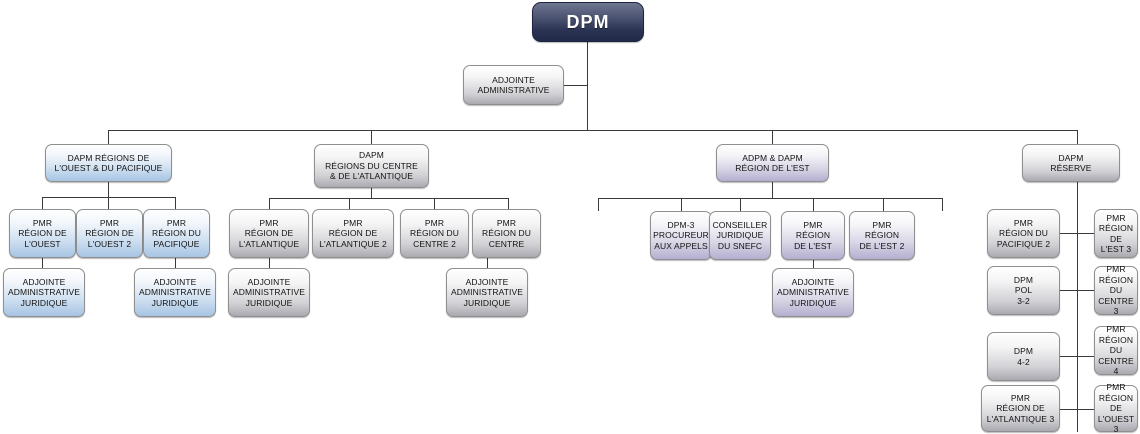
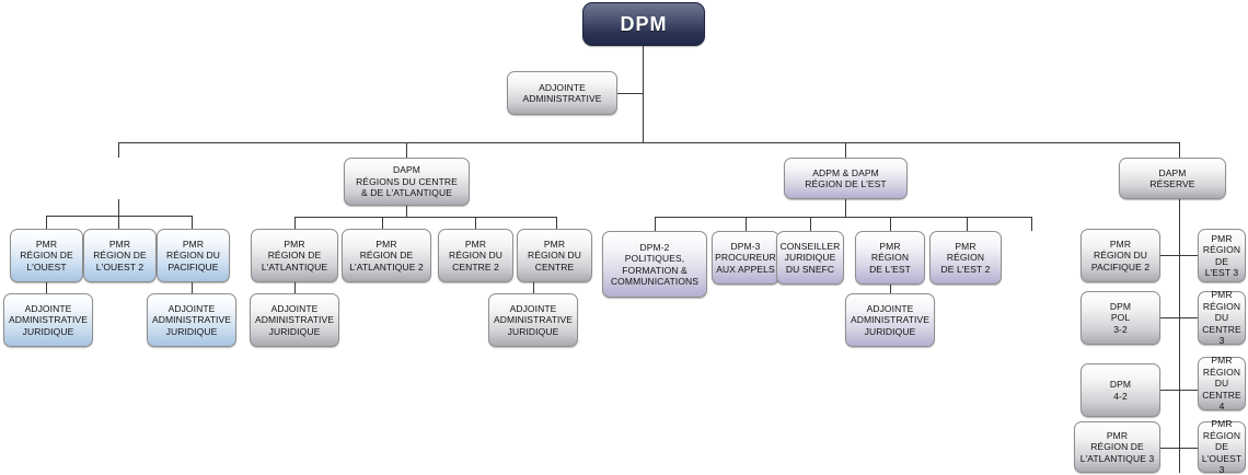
  DPM
  ADJOINTE
  ADMINISTRATIVE
- DAPM RÉGIONS DE
- L'OUEST & DU PACIFIQUE
  DAPM
  RÉGIONS DU CENTRE
  & DE L'ATLANTIQUE
  ADPM & DAPM
  RÉGION DE L'EST
  DAPM
  RÉSERVE
  PMR
  RÉGION DE
  L'OUEST
  PMR
  RÉGION DE
  L'OUEST 2
  PMR
  RÉGION DU
  PACIFIQUE
  ADJOINTE
  ADMINISTRATIVE
  JURIDIQUE
  ADJOINTE
  ADMINISTRATIVE
  JURIDIQUE
  PMR
  RÉGION DE
  L'ATLANTIQUE
  PMR
  RÉGION DE
  L'ATLANTIQUE 2
  PMR
  RÉGION DU
  CENTRE 2
  PMR
  RÉGION DU
  CENTRE
  ADJOINTE
  ADMINISTRATIVE
  JURIDIQUE
  ADJOINTE
  ADMINISTRATIVE
  JURIDIQUE
+ DPM-2
+ POLITIQUES,
+ FORMATION &
+ COMMUNICATIONS
  DPM-3
  PROCUREUR
  AUX APPELS
  CONSEILLER
  JURIDIQUE
  DU SNEFC
  PMR
  RÉGION
  DE L'EST
  PMR
  RÉGION
  DE L'EST 2
  ADJOINTE
  ADMINISTRATIVE
  JURIDIQUE
  PMR
  RÉGION DU
  PACIFIQUE 2
  PMR
  RÉGION DE
  L'EST 3
  DPM
  POL
  3-2
  PMR
  RÉGION DU
  CENTRE 3
  DPM
  4-2
  PMR
  RÉGION DU
  CENTRE 4
  PMR
  RÉGION DE
  L'ATLANTIQUE 3
  PMR
  RÉGION DE
  L'OUEST 3
